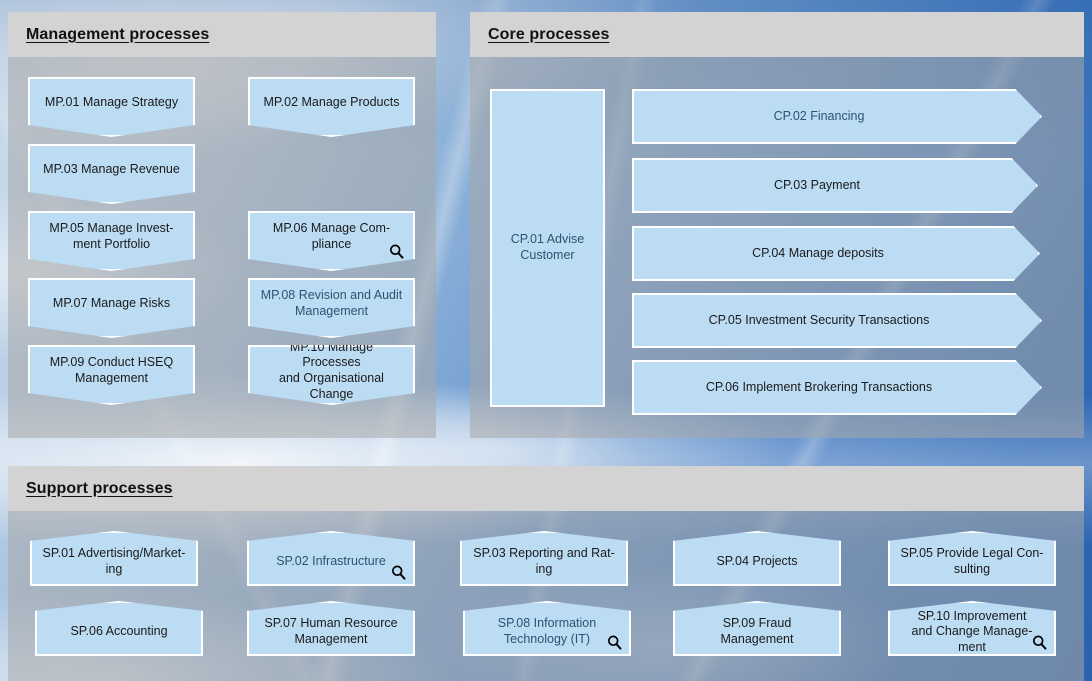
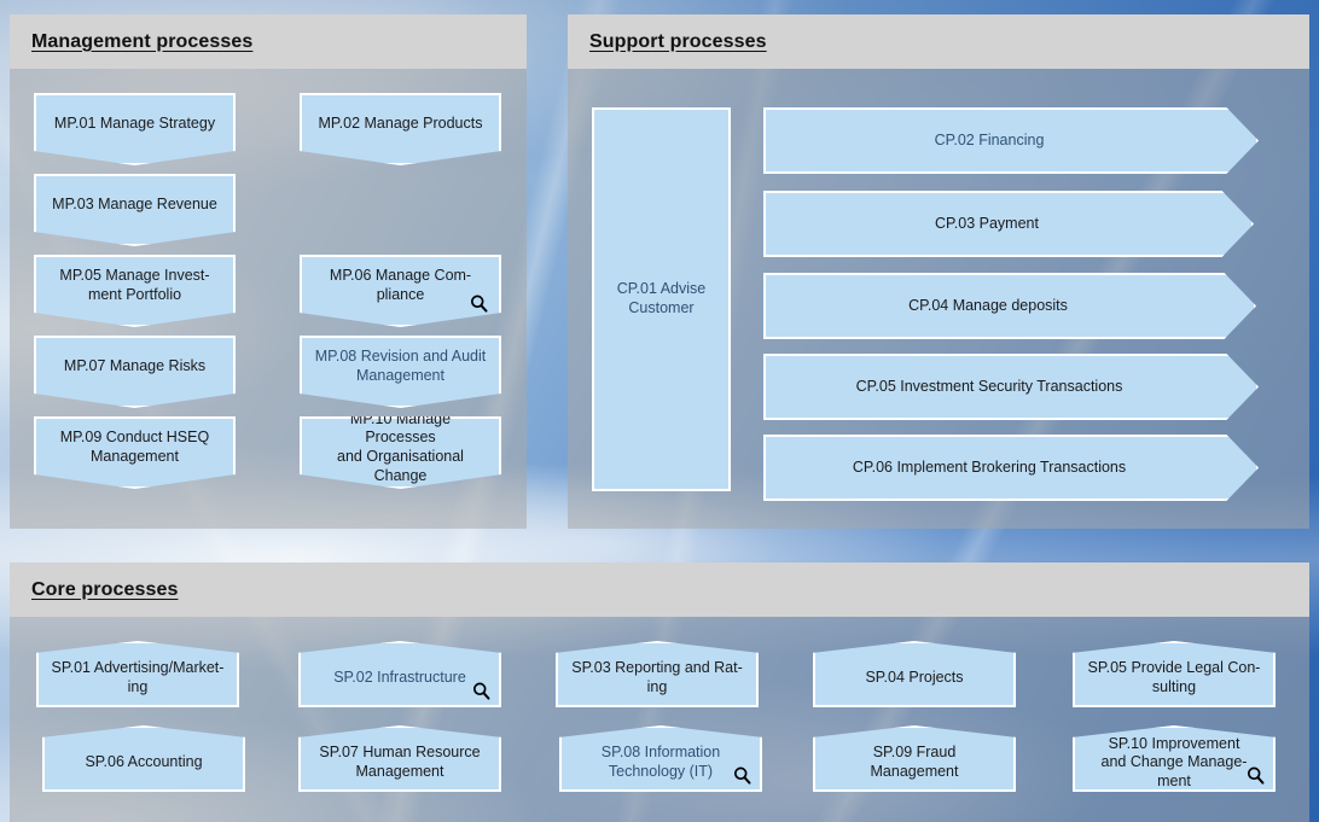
  Management processes
  MP.01 Manage Strategy
  MP.02 Manage Products
  MP.03 Manage Revenue
  MP.05 Manage Invest-
  ment Portfolio
  MP.06 Manage Com-
  pliance
  MP.07 Manage Risks
  MP.08 Revision and Audit
  Management
  MP.09 Conduct HSEQ
  Management
  MP.10 Manage Processes
  and Organisational Change
- Core processes
+ Support processes
  CP.01 Advise
  Customer
  CP.02 Financing
  CP.03 Payment
  CP.04 Manage deposits
  CP.05 Investment Security Transactions
  CP.06 Implement Brokering Transactions
- Support processes
+ Core processes
  SP.01 Advertising/Market-
  ing
  SP.02 Infrastructure
  SP.03 Reporting and Rat-
  ing
  SP.04 Projects
  SP.05 Provide Legal Con-
  sulting
  SP.06 Accounting
  SP.07 Human Resource
  Management
  SP.08 Information
  Technology (IT)
  SP.09 Fraud Management
  SP.10 Improvement
  and Change Manage-
  ment
